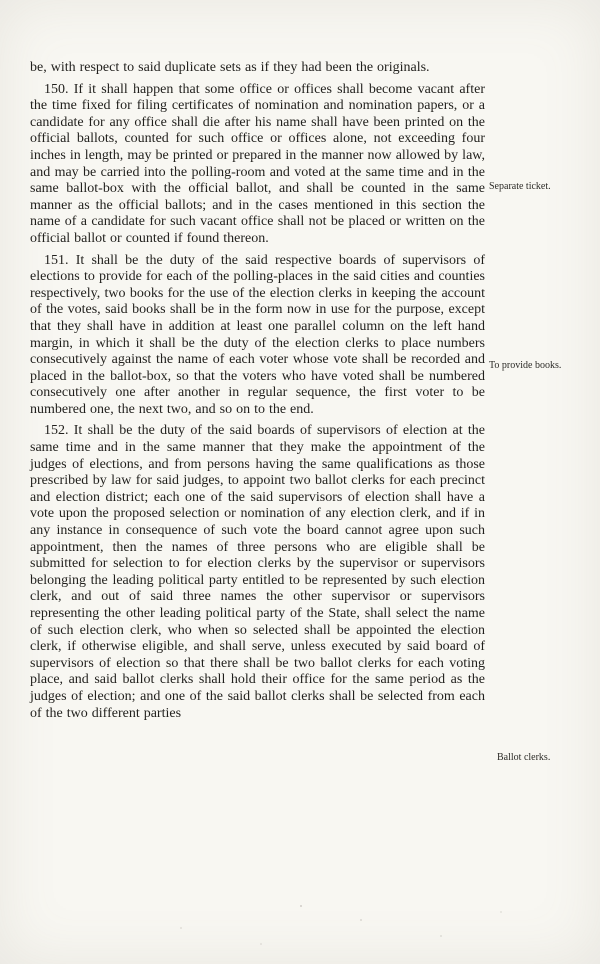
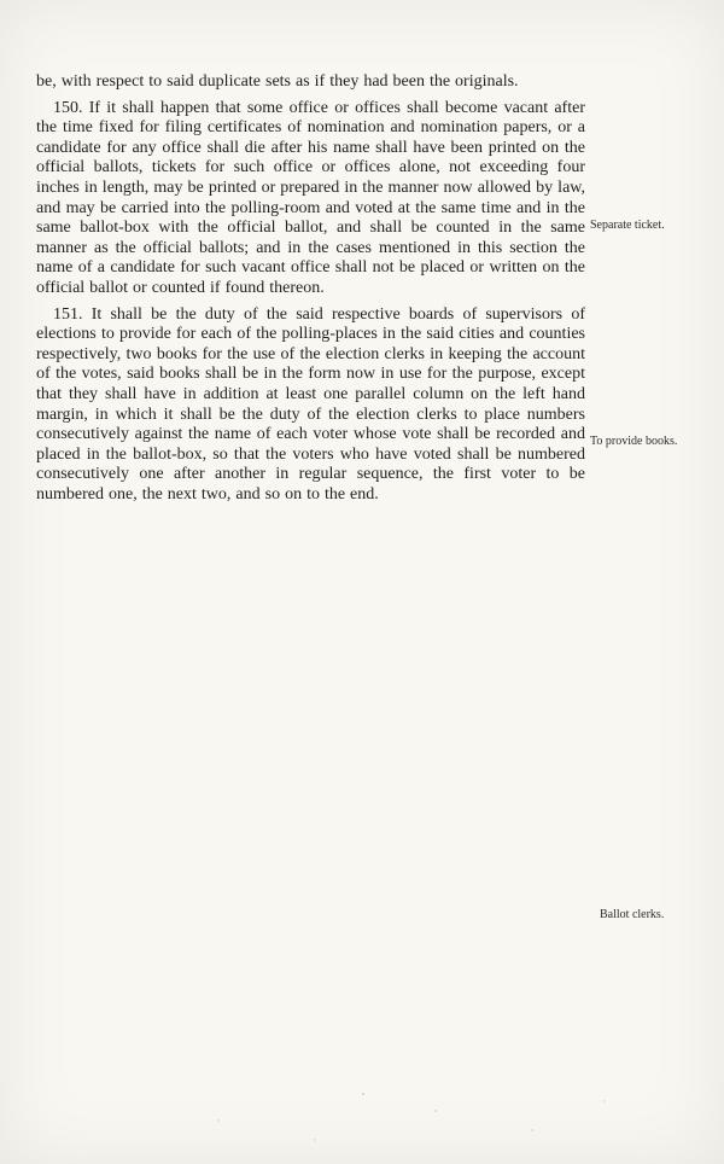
  be, with respect to said duplicate sets as if they had been the originals.
- 150. If it shall happen that some office or offices shall become vacant after the time fixed for filing certificates of nomination and nomination papers, or a candidate for any office shall die after his name shall have been printed on the official ballots, counted for such office or offices alone, not exceeding four inches in length, may be printed or prepared in the manner now allowed by law, and may be carried into the polling-room and voted at the same time and in the same ballot-box with the official ballot, and shall be counted in the same manner as the official ballots; and in the cases mentioned in this section the name of a candidate for such vacant office shall not be placed or written on the official ballot or counted if found thereon.
+ 150. If it shall happen that some office or offices shall become vacant after the time fixed for filing certificates of nomination and nomination papers, or a candidate for any office shall die after his name shall have been printed on the official ballots, tickets for such office or offices alone, not exceeding four inches in length, may be printed or prepared in the manner now allowed by law, and may be carried into the polling-room and voted at the same time and in the same ballot-box with the official ballot, and shall be counted in the same manner as the official ballots; and in the cases mentioned in this section the name of a candidate for such vacant office shall not be placed or written on the official ballot or counted if found thereon.
  151. It shall be the duty of the said respective boards of supervisors of elections to provide for each of the polling-places in the said cities and counties respectively, two books for the use of the election clerks in keeping the account of the votes, said books shall be in the form now in use for the purpose, except that they shall have in addition at least one parallel column on the left hand margin, in which it shall be the duty of the election clerks to place numbers consecutively against the name of each voter whose vote shall be recorded and placed in the ballot-box, so that the voters who have voted shall be numbered consecutively one after another in regular sequence, the first voter to be numbered one, the next two, and so on to the end.
- 152. It shall be the duty of the said boards of supervisors of election at the same time and in the same manner that they make the appointment of the judges of elections, and from persons having the same qualifications as those prescribed by law for said judges, to appoint two ballot clerks for each precinct and election district; each one of the said supervisors of election shall have a vote upon the proposed selection or nomination of any election clerk, and if in any instance in consequence of such vote the board cannot agree upon such appointment, then the names of three persons who are eligible shall be submitted for selection to for election clerks by the supervisor or supervisors belonging the leading political party entitled to be represented by such election clerk, and out of said three names the other supervisor or supervisors representing the other leading political party of the State, shall select the name of such election clerk, who when so selected shall be appointed the election clerk, if otherwise eligible, and shall serve, unless executed by said board of supervisors of election so that there shall be two ballot clerks for each voting place, and said ballot clerks shall hold their office for the same period as the judges of election; and one of the said ballot clerks shall be selected from each of the two different parties
  Separate ticket.
  To provide books.
  Ballot clerks.
